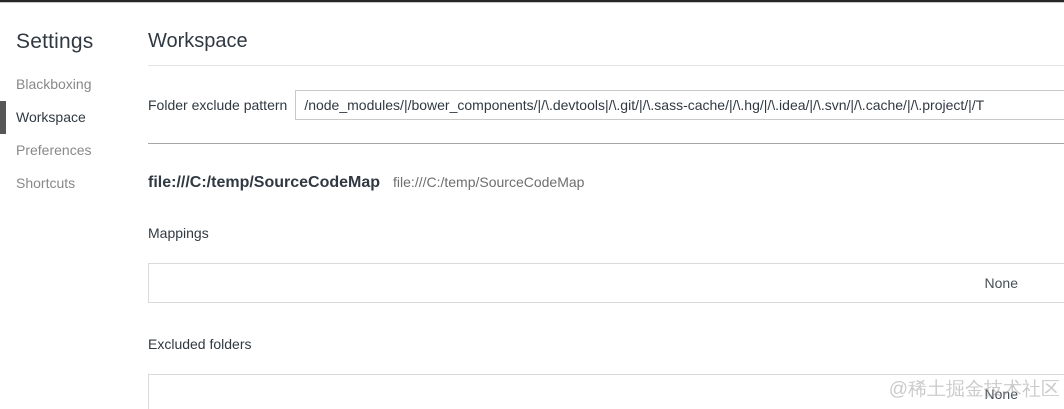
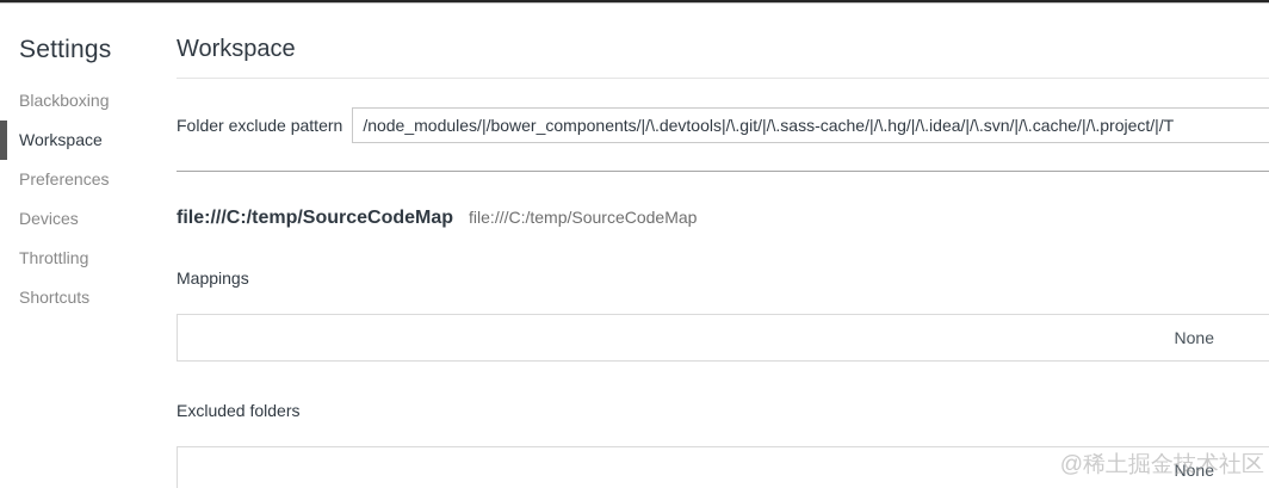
  Settings
  Blackboxing
  Workspace
  Preferences
+ Devices
+ Throttling
  Shortcuts
  Workspace
  Folder exclude pattern
  /node_modules/|/bower_components/|/\.devtools|/\.git/|/\.sass-cache/|/\.hg/|/\.idea/|/\.svn/|/\.cache/|/\.project/|/T
  file:///C:/temp/SourceCodeMap
  file:///C:/temp/SourceCodeMap
  Mappings
  None
  Excluded folders
  None
  @稀土掘金技术社区
